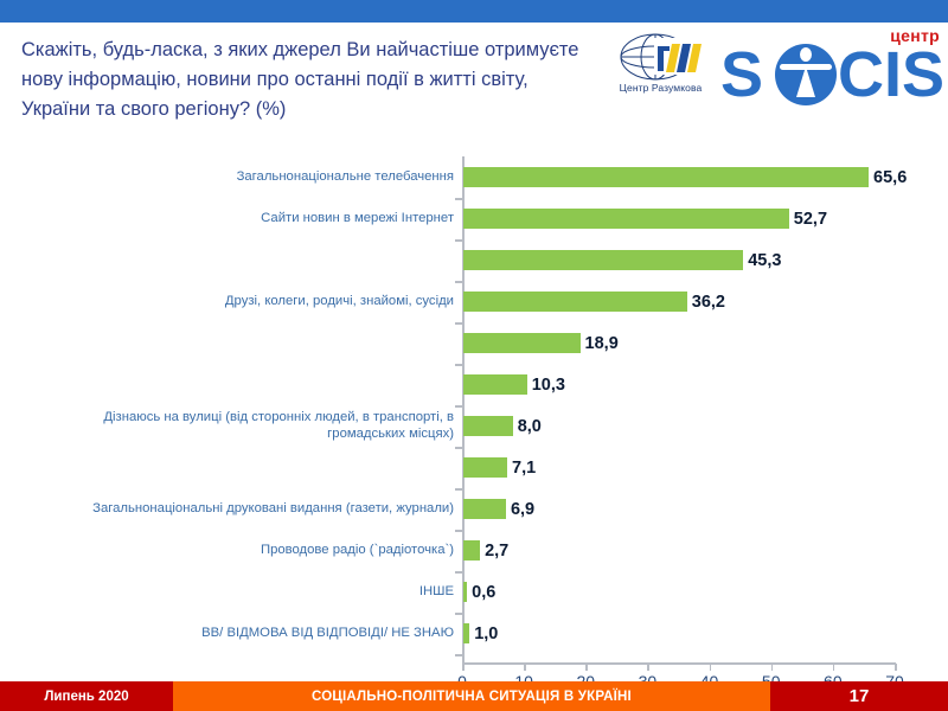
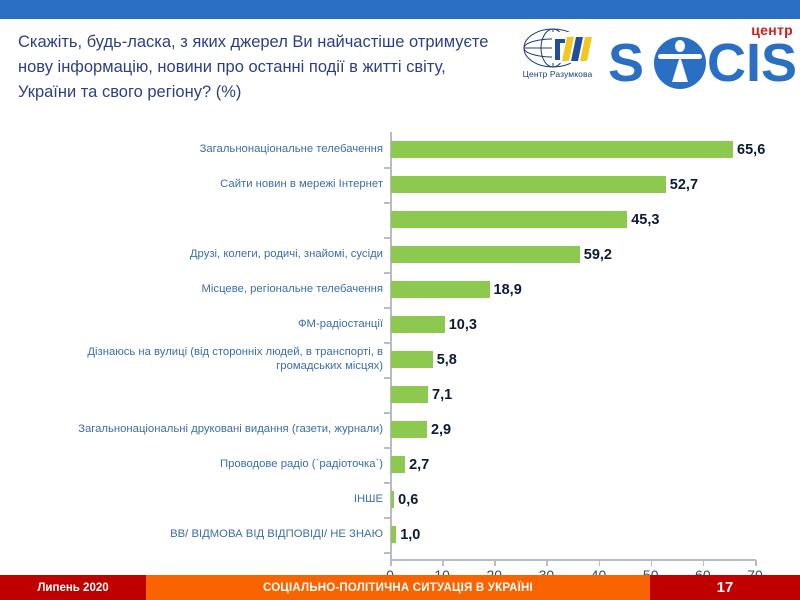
  Скажіть, будь-ласка, з яких джерел Ви найчастіше отримуєте нову інформацію, новини про останні події в житті світу, України та свого регіону? (%)
  Центр Разумкова
  центр
  S
  CIS
  Загальнонаціональне телебачення
  65,6
  Сайти новин в мережі Інтернет
  52,7
  45,3
  Друзі, колеги, родичі, знайомі, сусіди
- 36,2
+ 59,2
+ Місцеве, регіональне телебачення
  18,9
+ ФМ-радіостанції
  10,3
  Дізнаюсь на вулиці (від сторонніх людей, в транспорті, в громадських місцях)
- 8,0
+ 5,8
  7,1
  Загальнонаціональні друковані видання (газети, журнали)
- 6,9
+ 2,9
  Проводове радіо (`радіоточка`)
  2,7
  ІНШЕ
  0,6
  ВВ/ ВІДМОВА ВІД ВІДПОВІДІ/ НЕ ЗНАЮ
  1,0
  Липень 2020
  СОЦІАЛЬНО-ПОЛІТИЧНА СИТУАЦІЯ В УКРАЇНІ
  17
